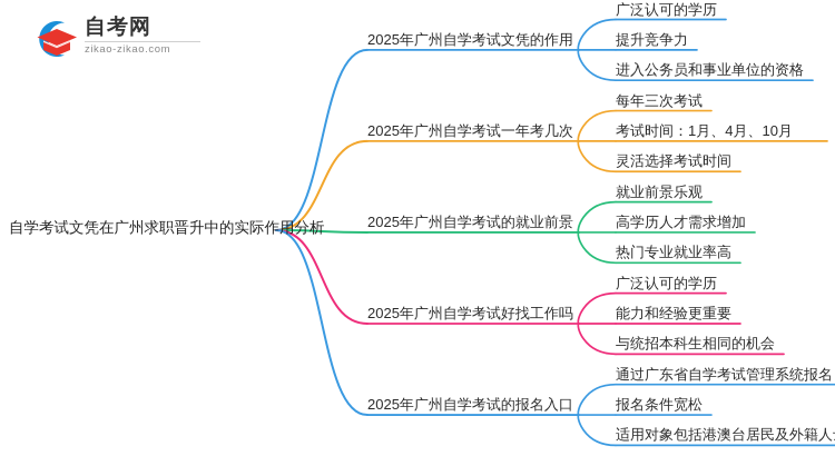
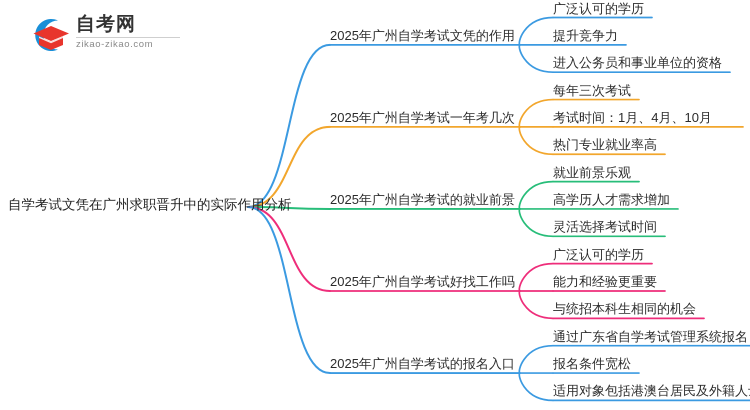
  自考网
  zikao-zikao.com
  自学考试文凭在广州求职晋升中的实际作用分析
  广泛认可的学历
  提升竞争力
  进入公务员和事业单位的资格
  2025年广州自学考试文凭的作用
  每年三次考试
  考试时间：1月、4月、10月
- 灵活选择考试时间
+ 热门专业就业率高
  2025年广州自学考试一年考几次
  就业前景乐观
  高学历人才需求增加
- 热门专业就业率高
+ 灵活选择考试时间
  2025年广州自学考试的就业前景
  广泛认可的学历
  能力和经验更重要
  与统招本科生相同的机会
  2025年广州自学考试好找工作吗
  通过广东省自学考试管理系统报名
  报名条件宽松
  适用对象包括港澳台居民及外籍人
  2025年广州自学考试的报名入口
